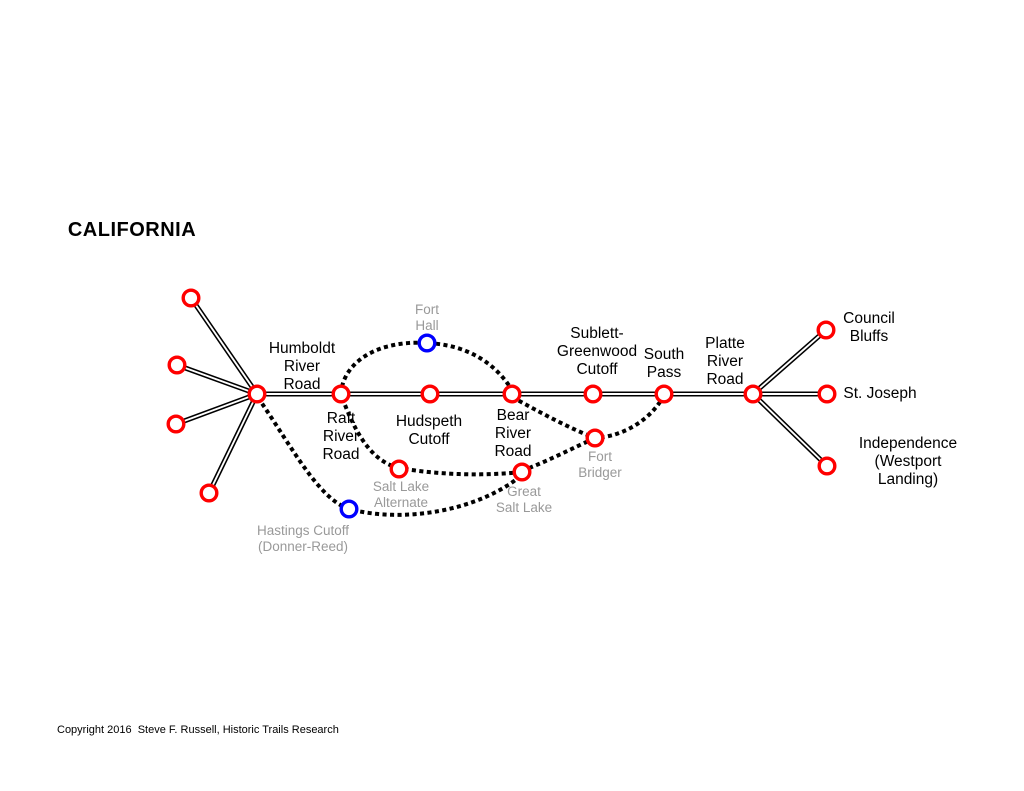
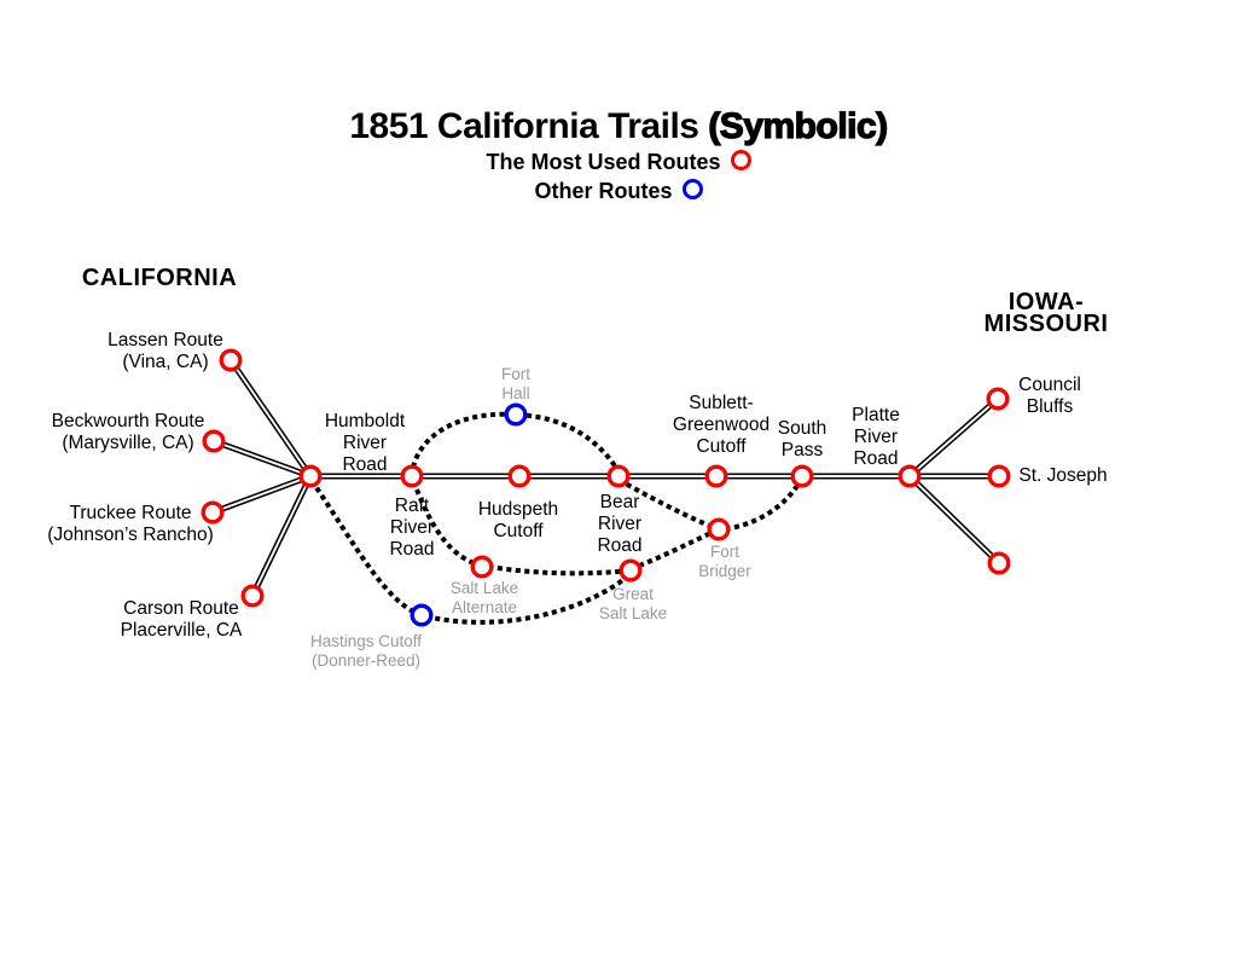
+ 1851 California Trails (Symbolic)
+ The Most Used Routes
+ Other Routes
  CALIFORNIA
+ IOWA-MISSOURI
+ Lassen Route
+ (Vina, CA)
+ Beckwourth Route
+ (Marysville, CA)
+ Truckee Route
+ (Johnson’s Rancho)
+ Carson Route
+ Placerville, CA
  Humboldt
  River
  Road
  Raft
  River
  Road
  Fort
  Hall
  Hudspeth
  Cutoff
  Bear
  River
  Road
  Salt Lake
  Alternate
  Hastings Cutoff
  (Donner-Reed)
  Great
  Salt Lake
  Fort
  Bridger
  Sublett-
  Greenwood
  Cutoff
  South
  Pass
  Platte
  River
  Road
  Council
  Bluffs
  St. Joseph
- Independence
- (Westport Landing)
- Copyright 2016 Steve F. Russell, Historic Trails Research
